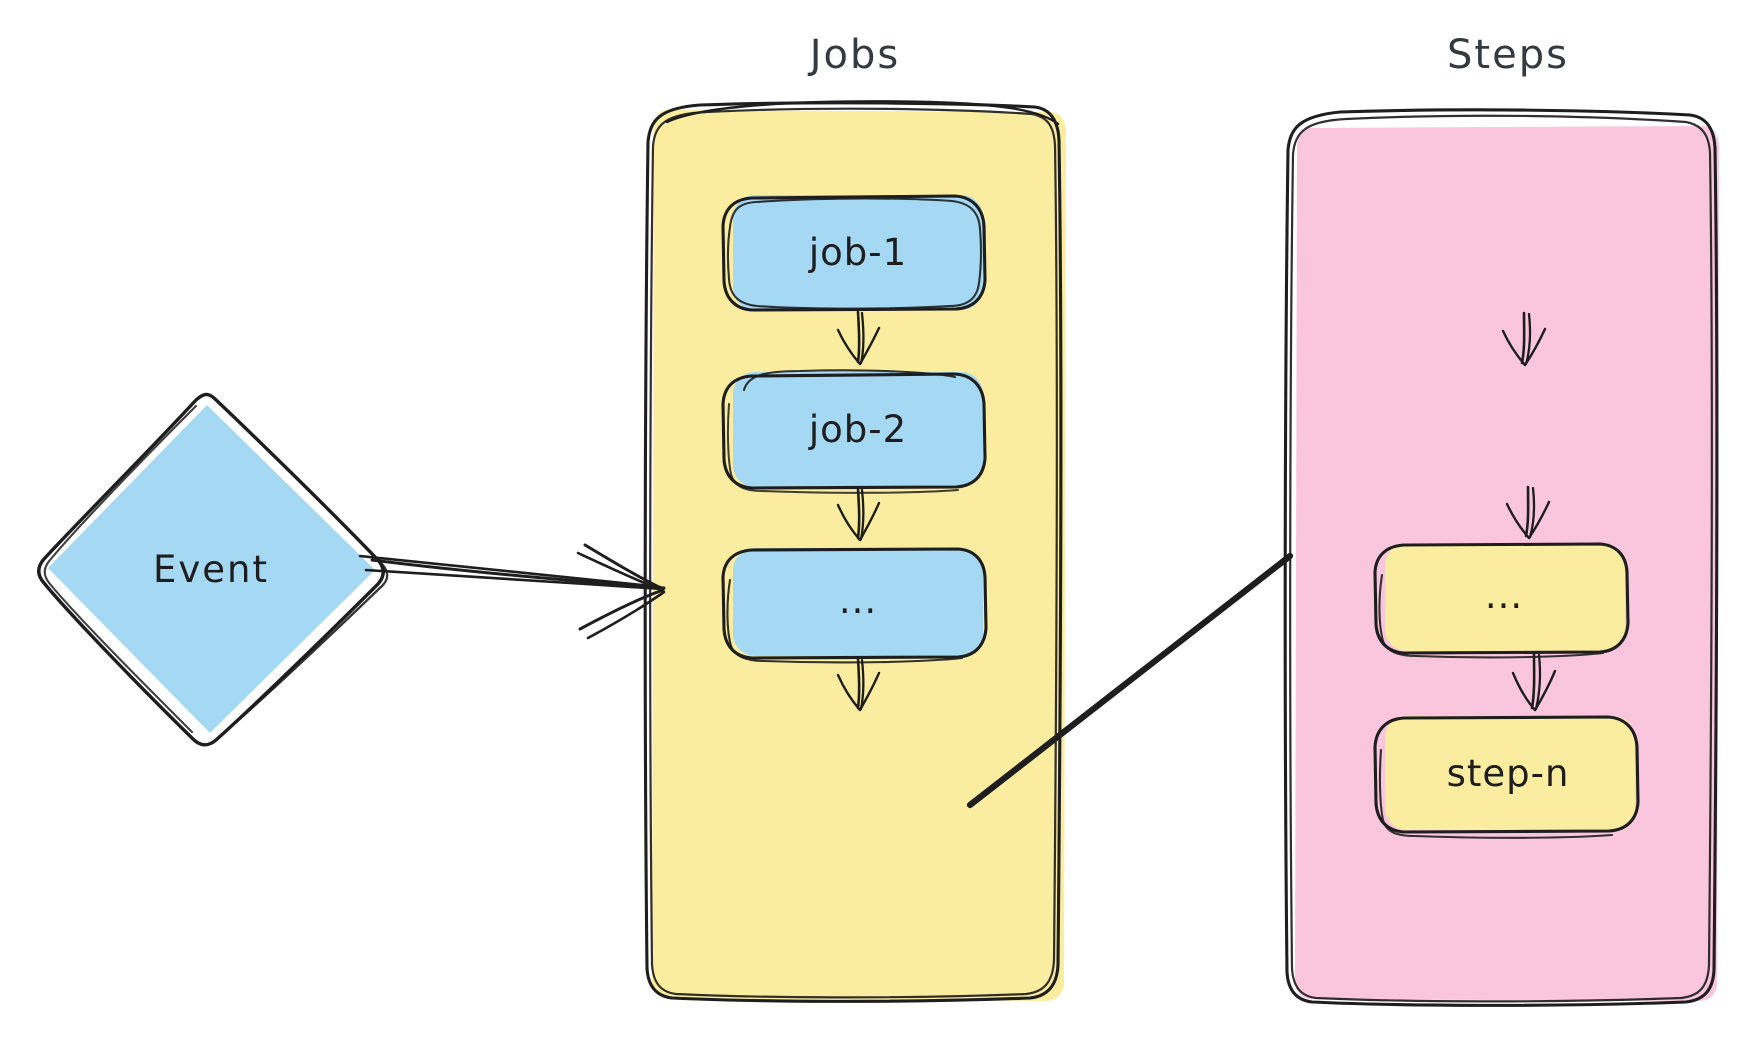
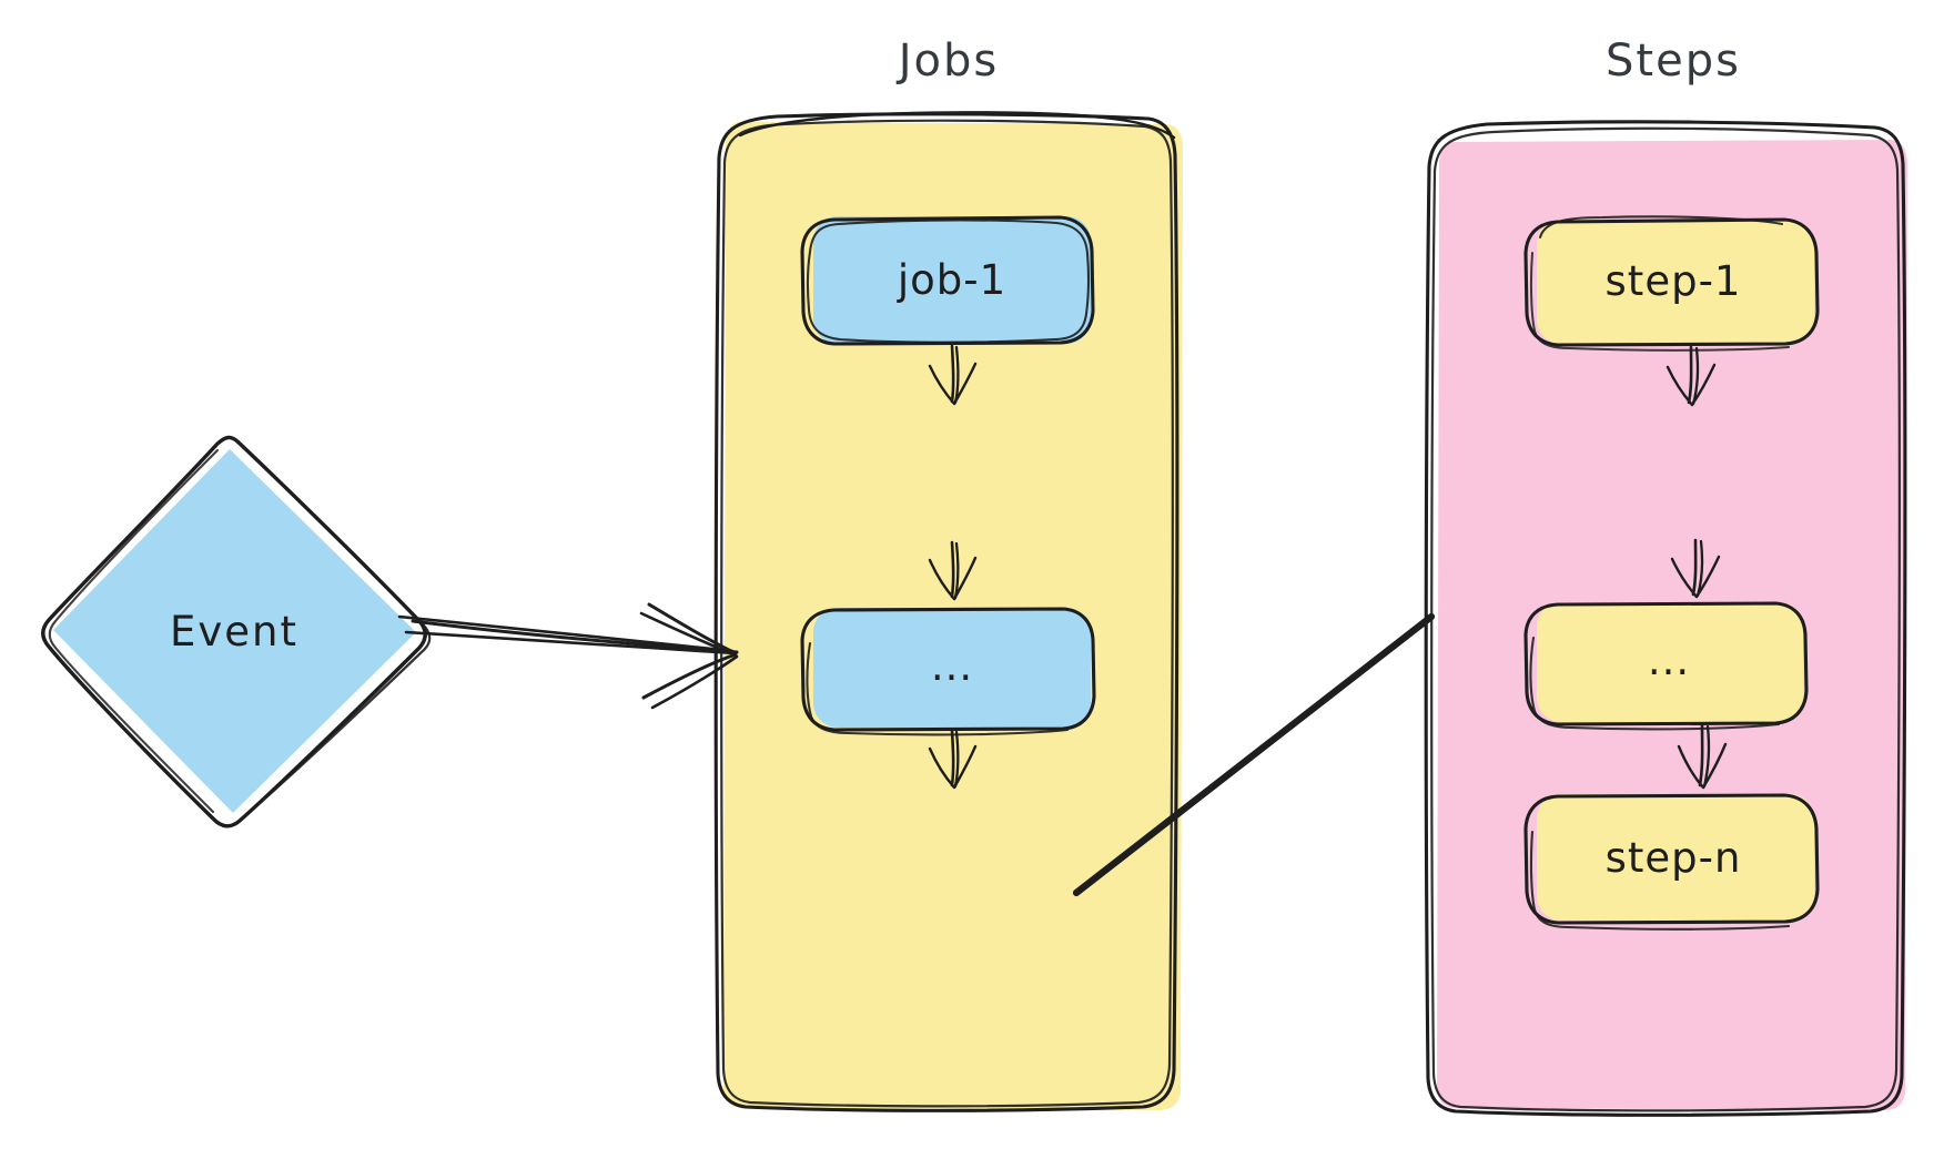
  Jobs
  job-1
- job-2
  ...
  Steps
+ step-1
  ...
  step-n
  Event
